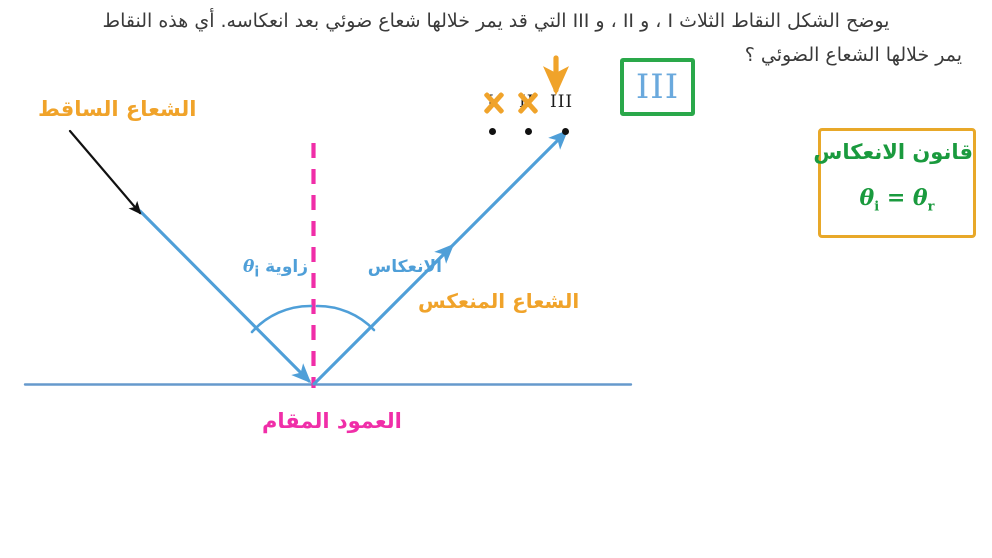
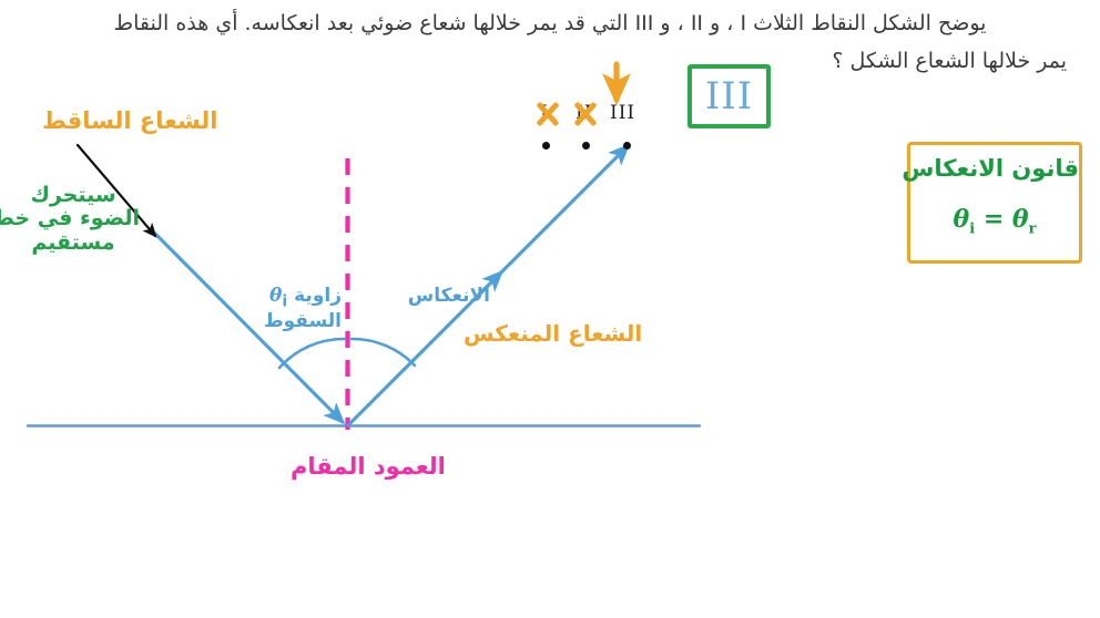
  يوضح الشكل النقاط الثلاث I ، و II ، و III التي قد يمر خلالها شعاع ضوئي بعد انعكاسه. أي هذه النقاط
- يمر خلالها الشعاع الضوئي ؟
+ يمر خلالها الشعاع الشكل ؟
  III
  III
  قانون الانعكاس
  θi = θr
  الشعاع الساقط
  الشعاع المنعكس
  العمود المقام
+ سيتحرك
+ الضوء في خط
+ مستقيم
  زاوية θi
+ السقوط
  الانعكاس
